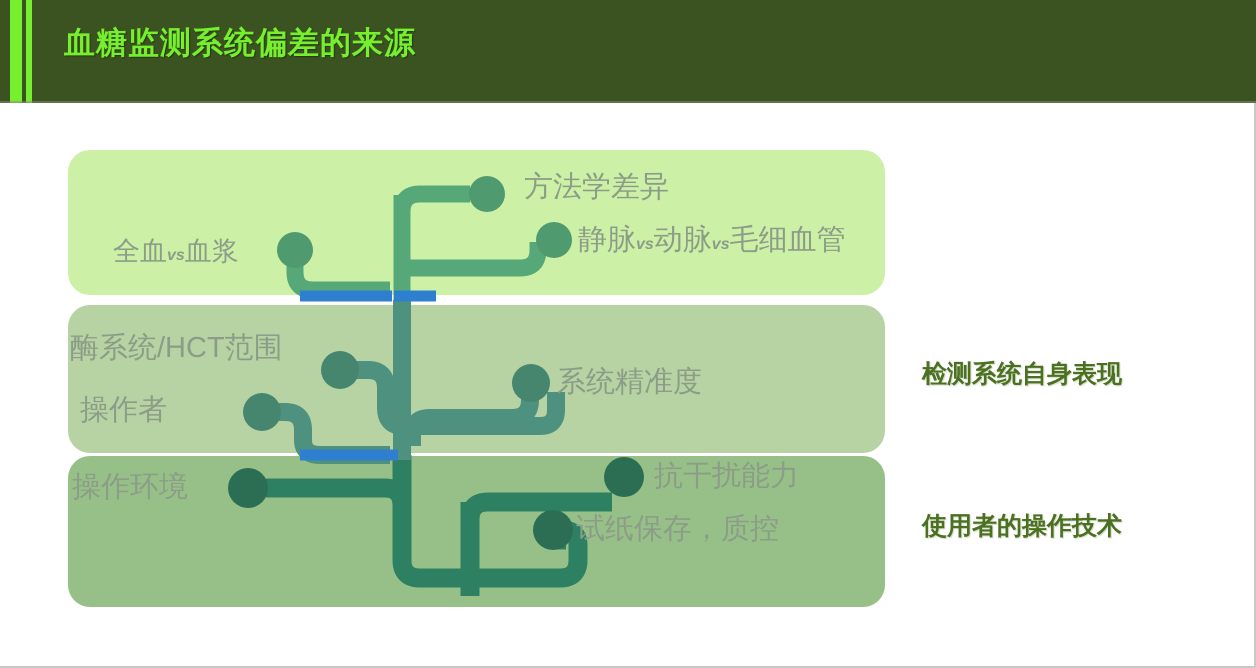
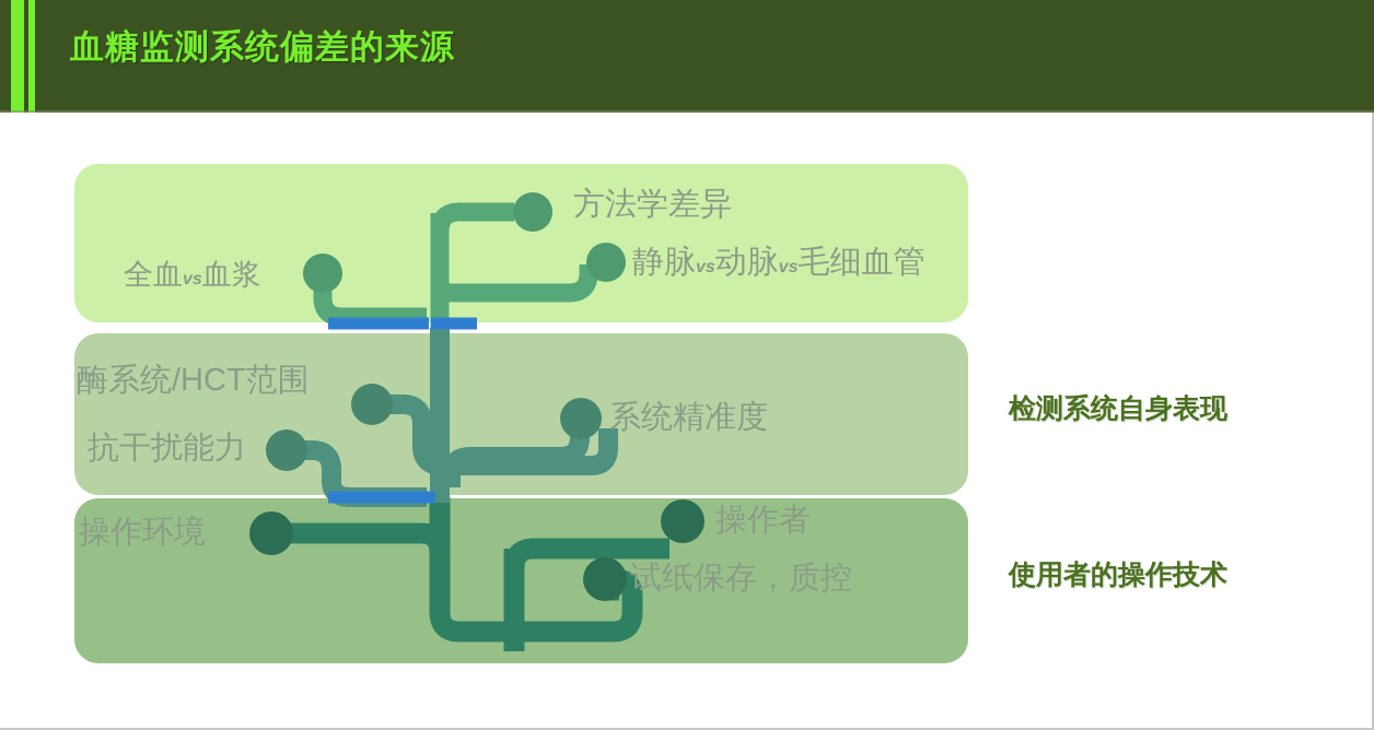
  血糖监测系统偏差的来源
  全血vs血浆
  方法学差异
  静脉vs动脉vs毛细血管
  酶系统/HCT范围
- 操作者
+ 抗干扰能力
  系统精准度
  操作环境
- 抗干扰能力
+ 操作者
  试纸保存，质控
  检测系统自身表现
  使用者的操作技术
